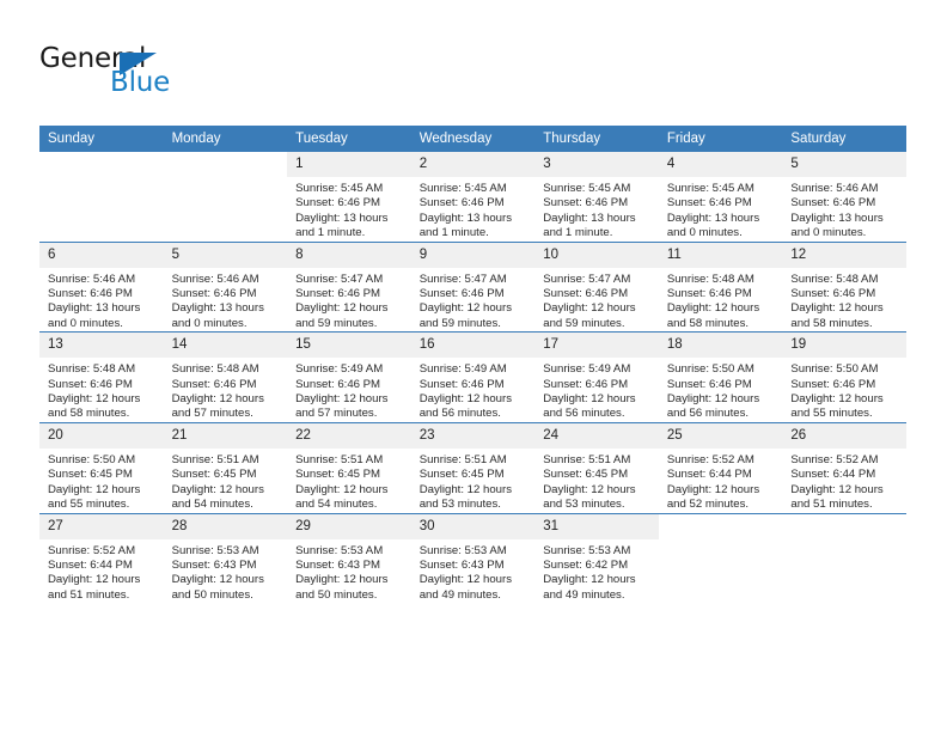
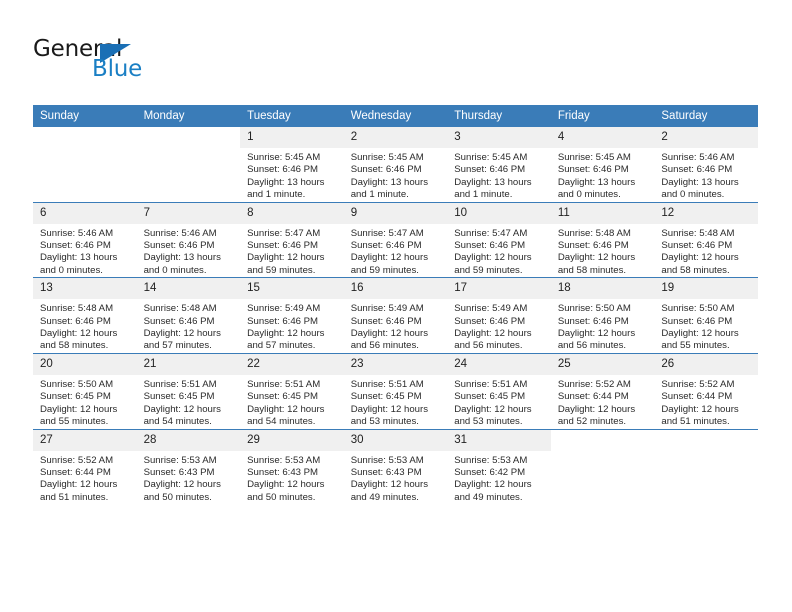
  General
  Blue
  Sunday	Monday	Tuesday	Wednesday	Thursday	Friday	Saturday
- 		1Sunrise: 5:45 AMSunset: 6:46 PMDaylight: 13 hoursand 1 minute.	2Sunrise: 5:45 AMSunset: 6:46 PMDaylight: 13 hoursand 1 minute.	3Sunrise: 5:45 AMSunset: 6:46 PMDaylight: 13 hoursand 1 minute.	4Sunrise: 5:45 AMSunset: 6:46 PMDaylight: 13 hoursand 0 minutes.	5Sunrise: 5:46 AMSunset: 6:46 PMDaylight: 13 hoursand 0 minutes.
+ 		1Sunrise: 5:45 AMSunset: 6:46 PMDaylight: 13 hoursand 1 minute.	2Sunrise: 5:45 AMSunset: 6:46 PMDaylight: 13 hoursand 1 minute.	3Sunrise: 5:45 AMSunset: 6:46 PMDaylight: 13 hoursand 1 minute.	4Sunrise: 5:45 AMSunset: 6:46 PMDaylight: 13 hoursand 0 minutes.	2Sunrise: 5:46 AMSunset: 6:46 PMDaylight: 13 hoursand 0 minutes.
- 6Sunrise: 5:46 AMSunset: 6:46 PMDaylight: 13 hoursand 0 minutes.	5Sunrise: 5:46 AMSunset: 6:46 PMDaylight: 13 hoursand 0 minutes.	8Sunrise: 5:47 AMSunset: 6:46 PMDaylight: 12 hoursand 59 minutes.	9Sunrise: 5:47 AMSunset: 6:46 PMDaylight: 12 hoursand 59 minutes.	10Sunrise: 5:47 AMSunset: 6:46 PMDaylight: 12 hoursand 59 minutes.	11Sunrise: 5:48 AMSunset: 6:46 PMDaylight: 12 hoursand 58 minutes.	12Sunrise: 5:48 AMSunset: 6:46 PMDaylight: 12 hoursand 58 minutes.
+ 6Sunrise: 5:46 AMSunset: 6:46 PMDaylight: 13 hoursand 0 minutes.	7Sunrise: 5:46 AMSunset: 6:46 PMDaylight: 13 hoursand 0 minutes.	8Sunrise: 5:47 AMSunset: 6:46 PMDaylight: 12 hoursand 59 minutes.	9Sunrise: 5:47 AMSunset: 6:46 PMDaylight: 12 hoursand 59 minutes.	10Sunrise: 5:47 AMSunset: 6:46 PMDaylight: 12 hoursand 59 minutes.	11Sunrise: 5:48 AMSunset: 6:46 PMDaylight: 12 hoursand 58 minutes.	12Sunrise: 5:48 AMSunset: 6:46 PMDaylight: 12 hoursand 58 minutes.
  13Sunrise: 5:48 AMSunset: 6:46 PMDaylight: 12 hoursand 58 minutes.	14Sunrise: 5:48 AMSunset: 6:46 PMDaylight: 12 hoursand 57 minutes.	15Sunrise: 5:49 AMSunset: 6:46 PMDaylight: 12 hoursand 57 minutes.	16Sunrise: 5:49 AMSunset: 6:46 PMDaylight: 12 hoursand 56 minutes.	17Sunrise: 5:49 AMSunset: 6:46 PMDaylight: 12 hoursand 56 minutes.	18Sunrise: 5:50 AMSunset: 6:46 PMDaylight: 12 hoursand 56 minutes.	19Sunrise: 5:50 AMSunset: 6:46 PMDaylight: 12 hoursand 55 minutes.
  20Sunrise: 5:50 AMSunset: 6:45 PMDaylight: 12 hoursand 55 minutes.	21Sunrise: 5:51 AMSunset: 6:45 PMDaylight: 12 hoursand 54 minutes.	22Sunrise: 5:51 AMSunset: 6:45 PMDaylight: 12 hoursand 54 minutes.	23Sunrise: 5:51 AMSunset: 6:45 PMDaylight: 12 hoursand 53 minutes.	24Sunrise: 5:51 AMSunset: 6:45 PMDaylight: 12 hoursand 53 minutes.	25Sunrise: 5:52 AMSunset: 6:44 PMDaylight: 12 hoursand 52 minutes.	26Sunrise: 5:52 AMSunset: 6:44 PMDaylight: 12 hoursand 51 minutes.
  27Sunrise: 5:52 AMSunset: 6:44 PMDaylight: 12 hoursand 51 minutes.	28Sunrise: 5:53 AMSunset: 6:43 PMDaylight: 12 hoursand 50 minutes.	29Sunrise: 5:53 AMSunset: 6:43 PMDaylight: 12 hoursand 50 minutes.	30Sunrise: 5:53 AMSunset: 6:43 PMDaylight: 12 hoursand 49 minutes.	31Sunrise: 5:53 AMSunset: 6:42 PMDaylight: 12 hoursand 49 minutes.
